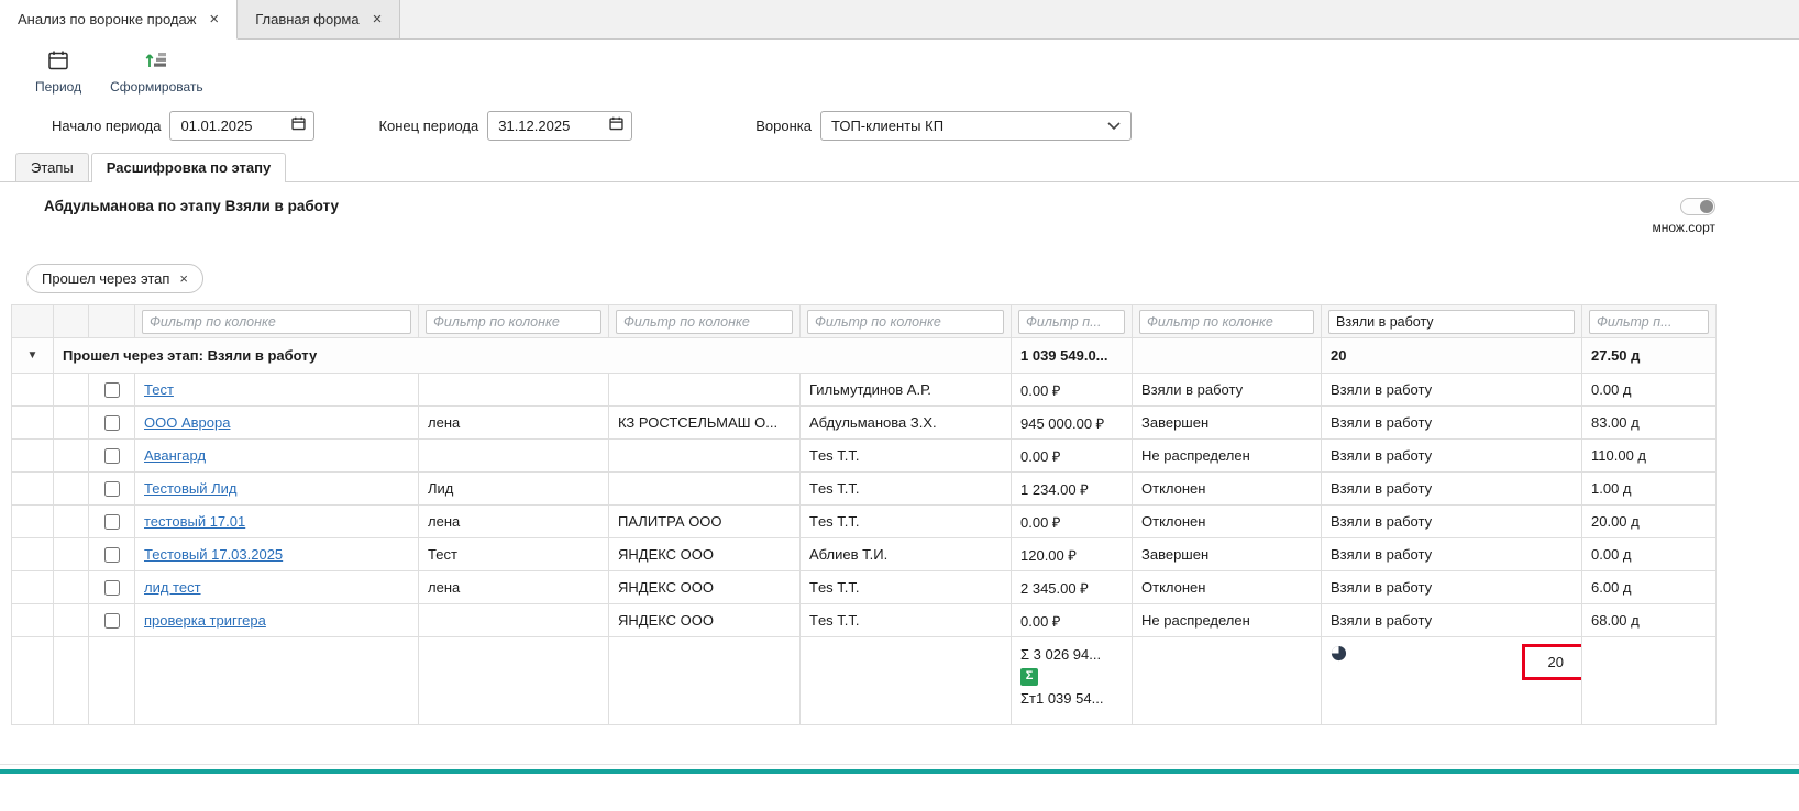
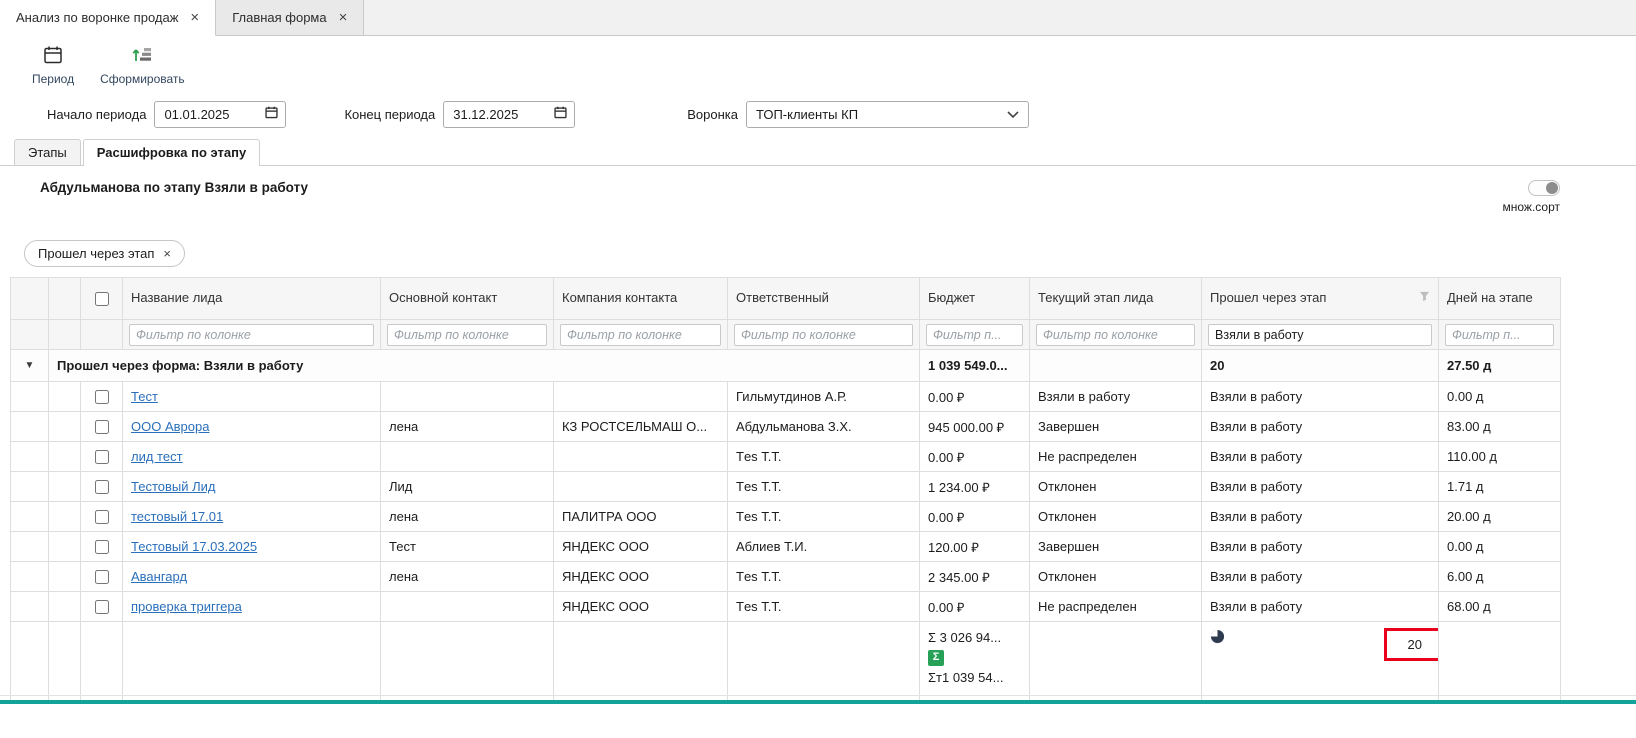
  Анализ по воронке продаж
  ×
  Главная форма
  ×
  Период
  Сформировать
  Начало периода
  01.01.2025
  Конец периода
  31.12.2025
  Воронка
  ТОП-клиенты КП
  Этапы
  Расшифровка по этапу
  Абдульманова по этапу Взяли в работу
  множ.сорт
  Прошел через этап
  ×
+ 			Название лида	Основной контакт	Компания контакта	Ответственный	Бюджет	Текущий этап лида	Прошел через этап	Дней на этапе
  			Фильтр по колонке	Фильтр по колонке	Фильтр по колонке	Фильтр по колонке	Фильтр п...	Фильтр по колонке	Взяли в работу	Фильтр п...
- ▼	Прошел через этап: Взяли в работу	1 039 549.0...		20	27.50 д
+ ▼	Прошел через форма: Взяли в работу	1 039 549.0...		20	27.50 д
  			Тест			Гильмутдинов А.Р.	0.00 ₽	Взяли в работу	Взяли в работу	0.00 д
  			ООО Аврора	лена	КЗ РОСТСЕЛЬМАШ О...	Абдульманова З.Х.	945 000.00 ₽	Завершен	Взяли в работу	83.00 д
- 			Авангард			Тes Т.Т.	0.00 ₽	Не распределен	Взяли в работу	110.00 д
+ 			лид тест			Тes Т.Т.	0.00 ₽	Не распределен	Взяли в работу	110.00 д
- 			Тестовый Лид	Лид		Тes Т.Т.	1 234.00 ₽	Отклонен	Взяли в работу	1.00 д
+ 			Тестовый Лид	Лид		Тes Т.Т.	1 234.00 ₽	Отклонен	Взяли в работу	1.71 д
  			тестовый 17.01	лена	ПАЛИТРА ООО	Тes Т.Т.	0.00 ₽	Отклонен	Взяли в работу	20.00 д
  			Тестовый 17.03.2025	Тест	ЯНДЕКС ООО	Аблиев Т.И.	120.00 ₽	Завершен	Взяли в работу	0.00 д
- 			лид тест	лена	ЯНДЕКС ООО	Тes Т.Т.	2 345.00 ₽	Отклонен	Взяли в работу	6.00 д
+ 			Авангард	лена	ЯНДЕКС ООО	Тes Т.Т.	2 345.00 ₽	Отклонен	Взяли в работу	6.00 д
  			проверка триггера		ЯНДЕКС ООО	Тes Т.Т.	0.00 ₽	Не распределен	Взяли в работу	68.00 д
  							Σ 3 026 94... Σ Σт1 039 54...		20
